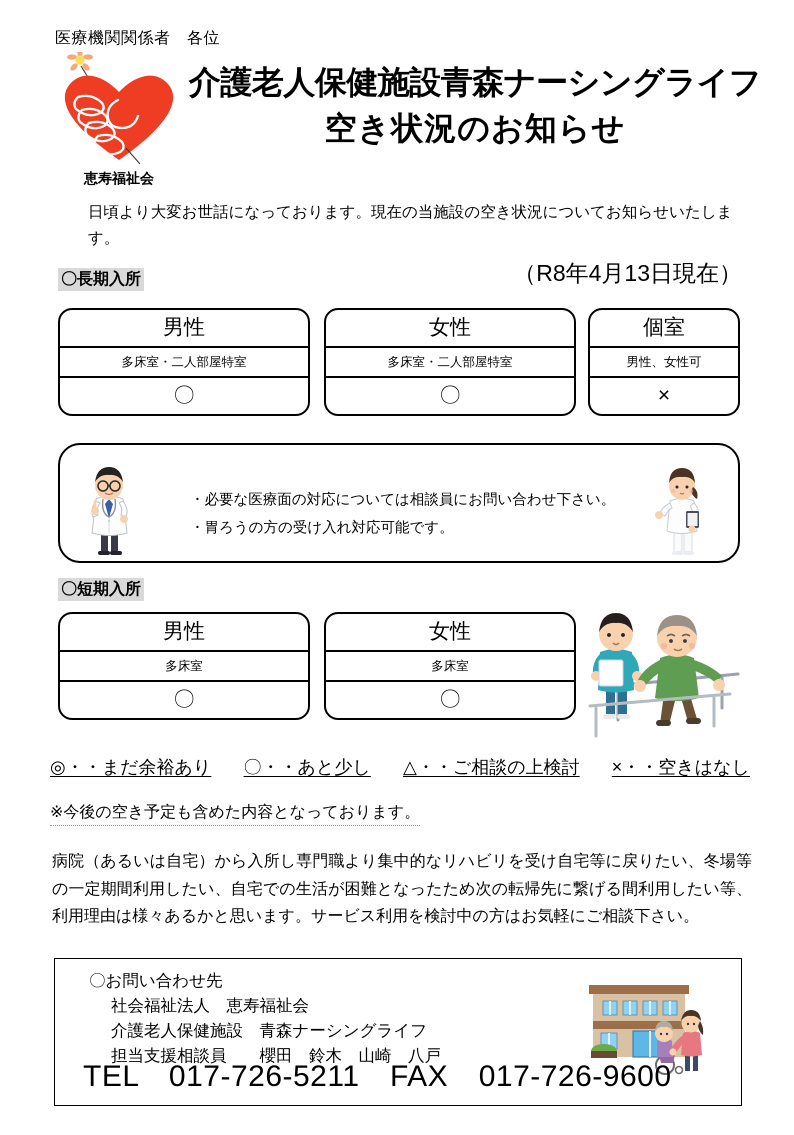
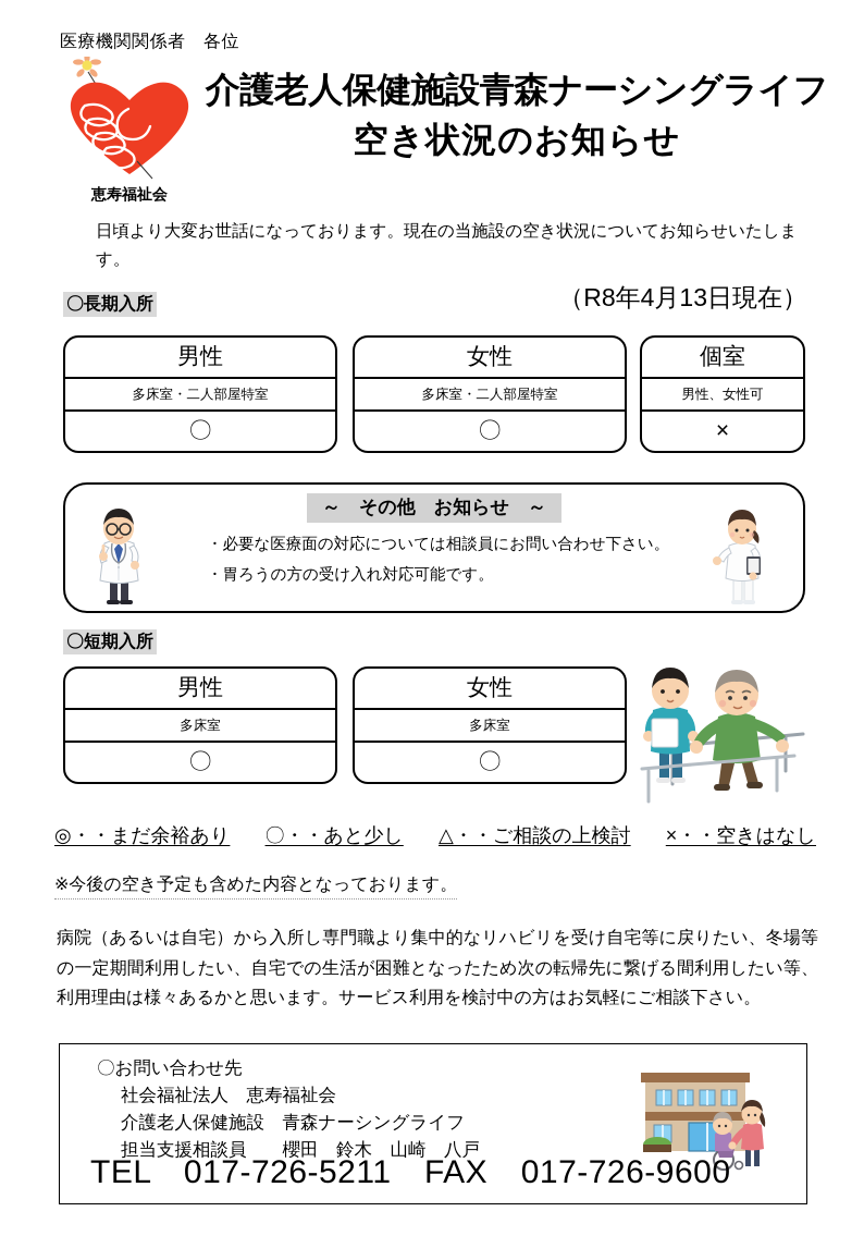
  医療機関関係者 各位
  恵寿福祉会
  介護老人保健施設青森ナーシングライフ
  空き状況のお知らせ
  日頃より大変お世話になっております。現在の当施設の空き状況についてお知らせいたします。
  〇長期入所
  （R8年4月13日現在）
  男性
  多床室・二人部屋特室
  〇
  女性
  多床室・二人部屋特室
  〇
  個室
  男性、女性可
  ×
+ ～ その他 お知らせ ～
  ・必要な医療面の対応については相談員にお問い合わせ下さい。
  ・胃ろうの方の受け入れ対応可能です。
  〇短期入所
  男性
  多床室
  〇
  女性
  多床室
  〇
  ◎・・まだ余裕あり
  〇・・あと少し
  △・・ご相談の上検討
  ×・・空きはなし
  ※今後の空き予定も含めた内容となっております。
  病院（あるいは自宅）から入所し専門職より集中的なリハビリを受け自宅等に戻りたい、冬場等の一定期間利用したい、自宅での生活が困難となったため次の転帰先に繋げる間利用したい等、利用理由は様々あるかと思います。サービス利用を検討中の方はお気軽にご相談下さい。
  〇お問い合わせ先
  社会福祉法人 恵寿福祉会
  介護老人保健施設 青森ナーシングライフ
  担当支援相談員 櫻田 鈴木 山崎 八戸
  TEL 017-726-5211 FAX 017-726-9600
